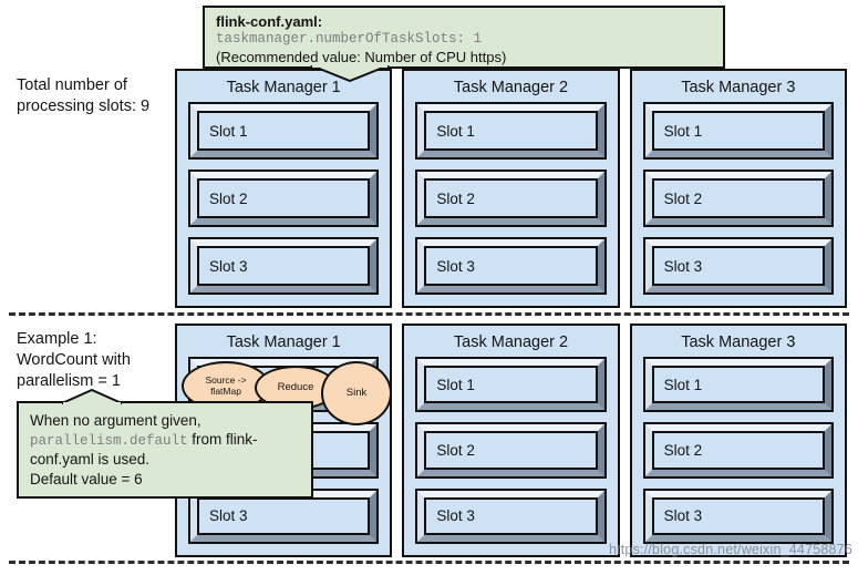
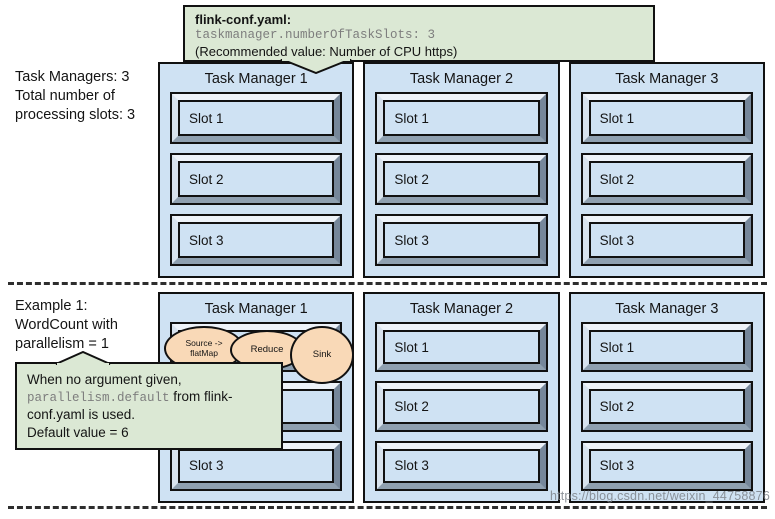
  flink-conf.yaml:
- taskmanager.numberOfTaskSlots: 1
+ taskmanager.numberOfTaskSlots: 3
  (Recommended value: Number of CPU https)
+ Task Managers: 3
  Total number of
- processing slots: 9
+ processing slots: 3
  Example 1:
  WordCount with
  parallelism = 1
  Task Manager 1
  Slot 1
  Slot 2
  Slot 3
  Task Manager 2
  Slot 1
  Slot 2
  Slot 3
  Task Manager 3
  Slot 1
  Slot 2
  Slot 3
  Task Manager 1
  Source ->
  flatMap
  Reduce
  Sink
  Slot 3
  Task Manager 2
  Slot 1
  Slot 2
  Slot 3
  Task Manager 3
  Slot 1
  Slot 2
  Slot 3
  When no argument given,
  parallelism.default from flink-conf.yaml is used.
  Default value = 6
  https://blog.csdn.net/weixin_44758876
